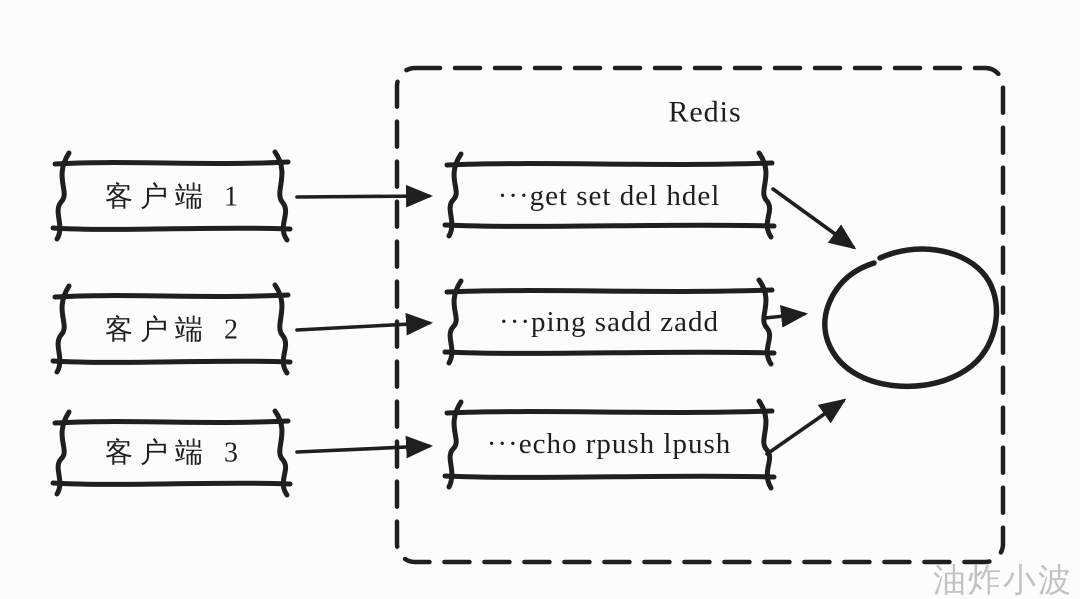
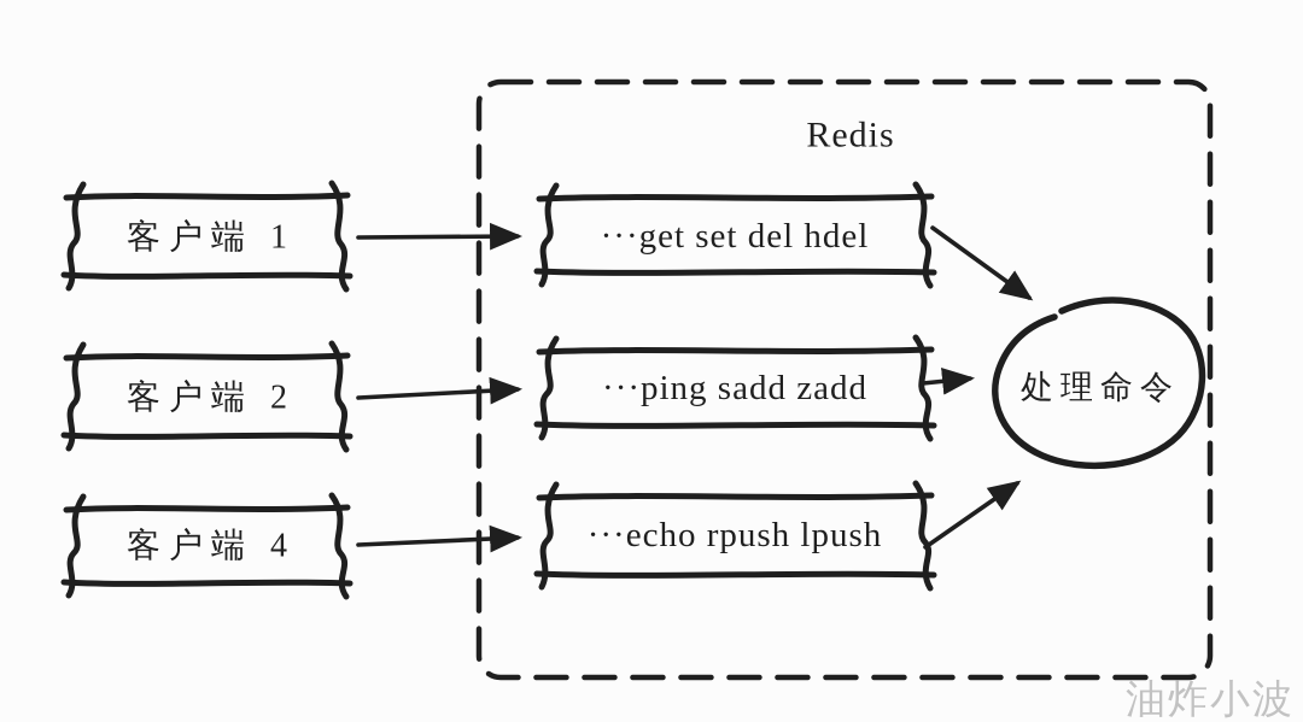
  Redis
  客户端 1
  客户端 2
- 客户端 3
+ 客户端 4
  ···get set del hdel
  ···ping sadd zadd
  ···echo rpush lpush
+ 处理命令
  油炸小波
